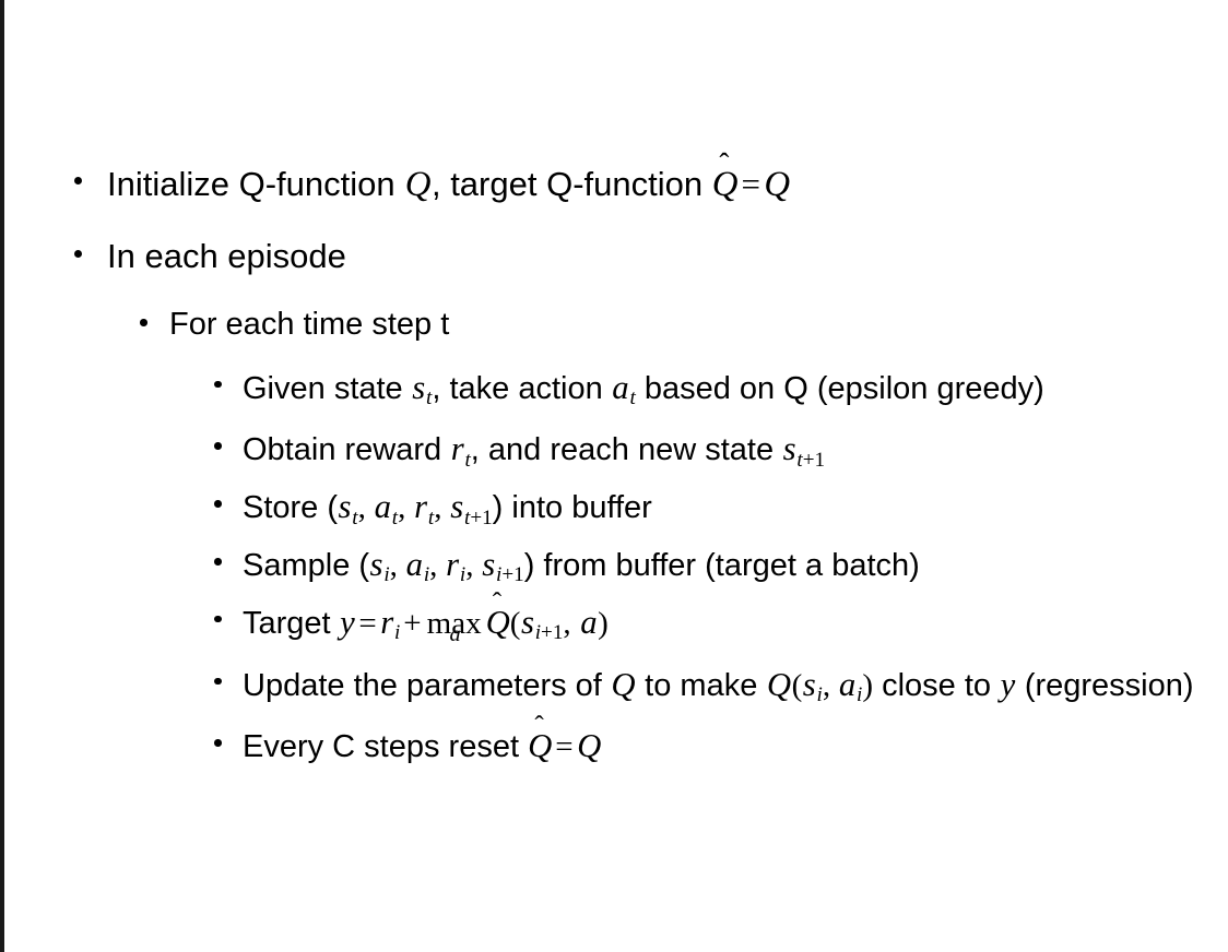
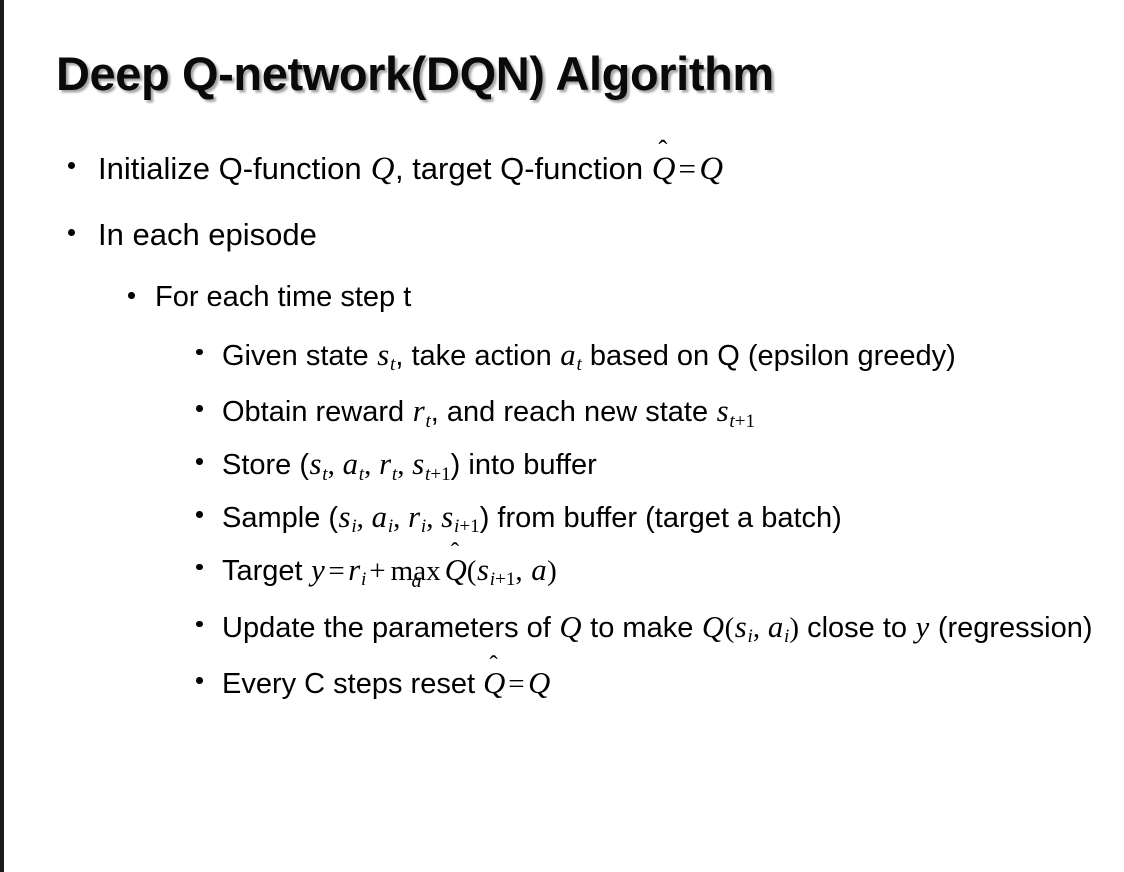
+ Deep Q-network(DQN) Algorithm
  Initialize Q-function Q, target Q-function
  ˆ
  Q=Q
  In each episode
  For each time step t
  Given state st, take action at based on Q (epsilon greedy)
  Obtain reward rt, and reach new state st+1
  Store (st, at, rt, st+1) into buffer
  Sample (si, ai, ri, si+1) from buffer (target a batch)
  Target y=ri + max
  a
  ˆ
  Q(si+1, a)
  Update the parameters of Q to make Q(si, ai) close to y (regression)
  Every C steps reset
  ˆ
  Q=Q
